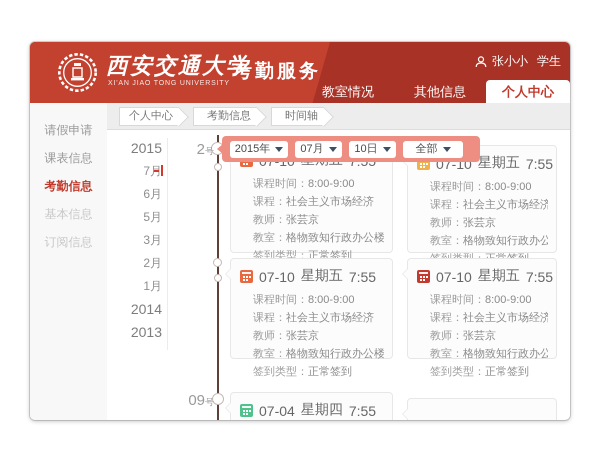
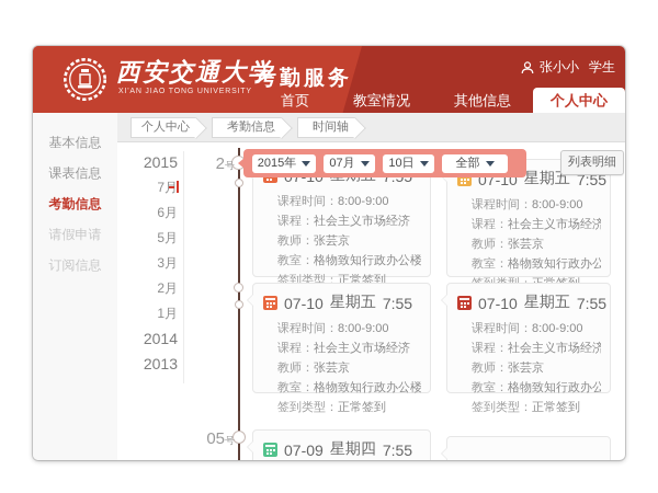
  西安交通大学
  考勤服务
  张小小
  学生
+ 首页
  教室情况
  其他信息
  个人中心
  个人中心
  考勤信息
  时间轴
- 请假申请
+ 基本信息
  课表信息
  考勤信息
- 基本信息
+ 请假申请
  订阅信息
  2015
  6月
  5月
  3月
  2月
  1月
  2014
  2013
  2号
- 09号
+ 05号
  课程时间：8:00-9:00
  课程：社会主义市场经济
  教师：张芸京
  教室：格物致知行政办公楼
  签到类型：正常签到
  07-10
  星期五
  7:55
  课程时间：8:00-9:00
  课程：社会主义市场经济
  教师：张芸京
  教室：格物致知行政办公
  07-10
  星期五
  7:55
  课程时间：8:00-9:00
  课程：社会主义市场经济
  教师：张芸京
  教室：格物致知行政办公楼
  签到类型：正常签到
  07-10
  星期五
  7:55
  课程时间：8:00-9:00
  课程：社会主义市场经济
  教师：张芸京
  教室：格物致知行政办公
  签到类型：正常签到
- 07-04
+ 07-09
  星期四
  7:55
  2015年
  07月
  10日
  全部
+ 列表明细
